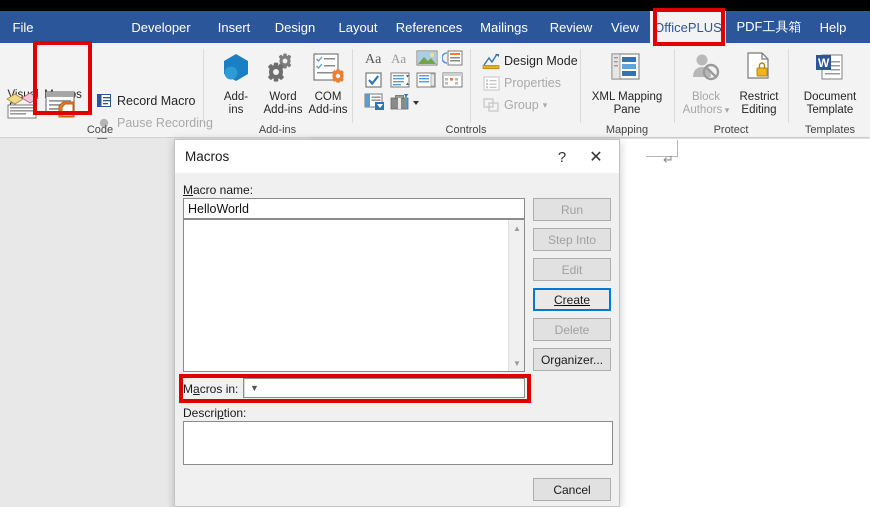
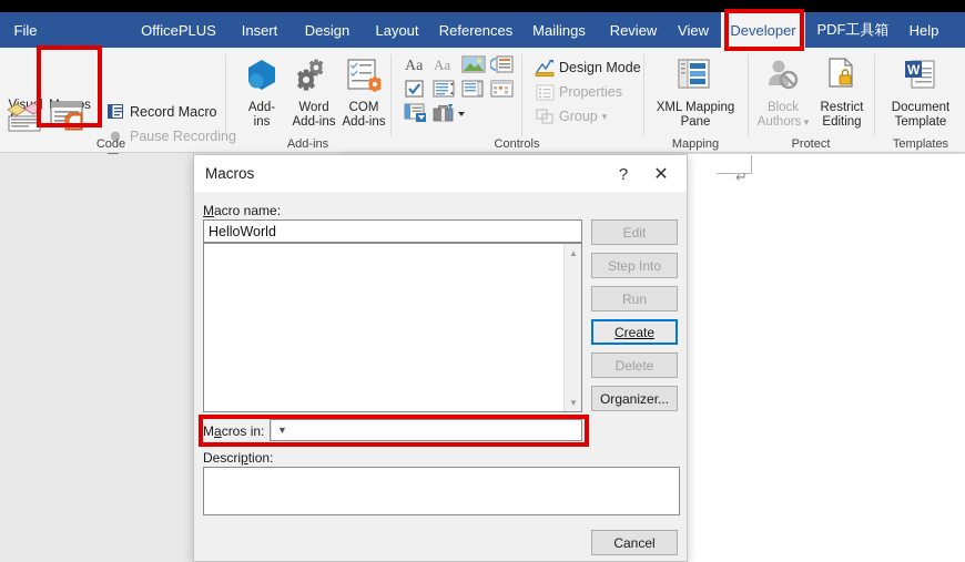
  File
- Developer
+ OfficePLUS
  Insert
  Design
  Layout
  References
  Mailings
  Review
  View
- OfficePLUS
+ Developer
  PDF工具箱
  Help
  Record Macro
  Pause Recording
  Code
  Add-
  ins
  Word
  Add-ins
  COM
  Add-ins
  Add-ins
  Aa
  Aa
  Design Mode
  Properties
  Group
  ▾
  Controls
  XML Mapping
  Pane
  Mapping
  Block
  Authors ▾
  Restrict
  Editing
  Protect
  Document
  Template
  W
  Templates
  ↵
  Macros
  ?
  ✕
  Macro name:
  HelloWorld
  ▲
  ▼
  Macros in:
  ▼
  Description:
- Run
+ Edit
  Step Into
- Edit
+ Run
  Create
  Delete
  Organizer...
  Cancel
